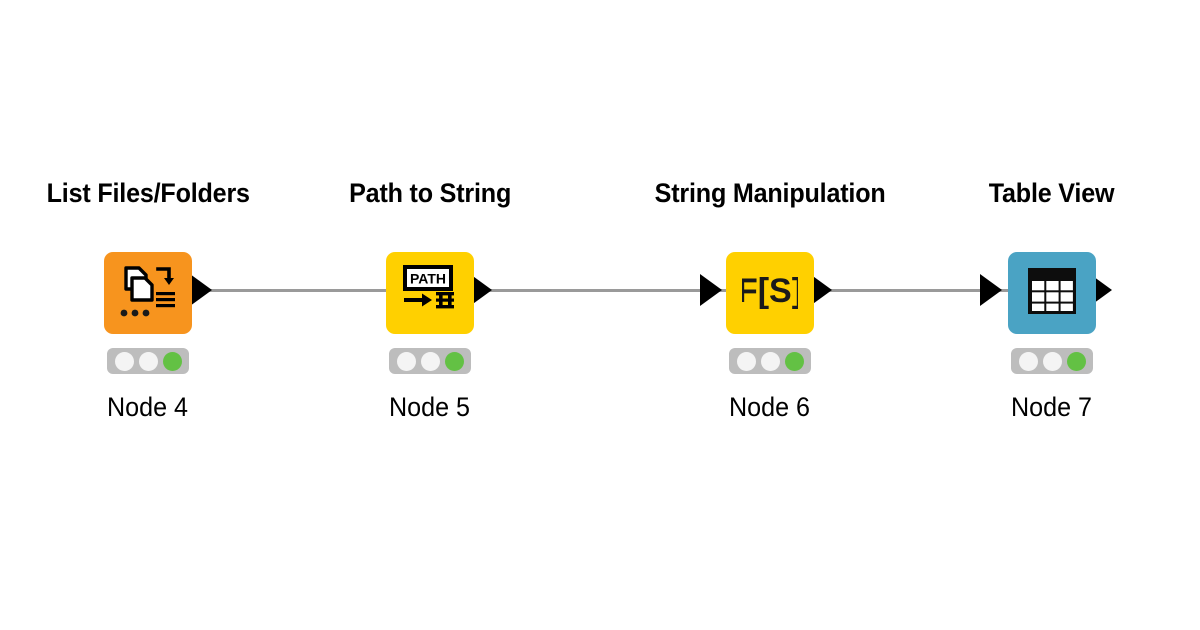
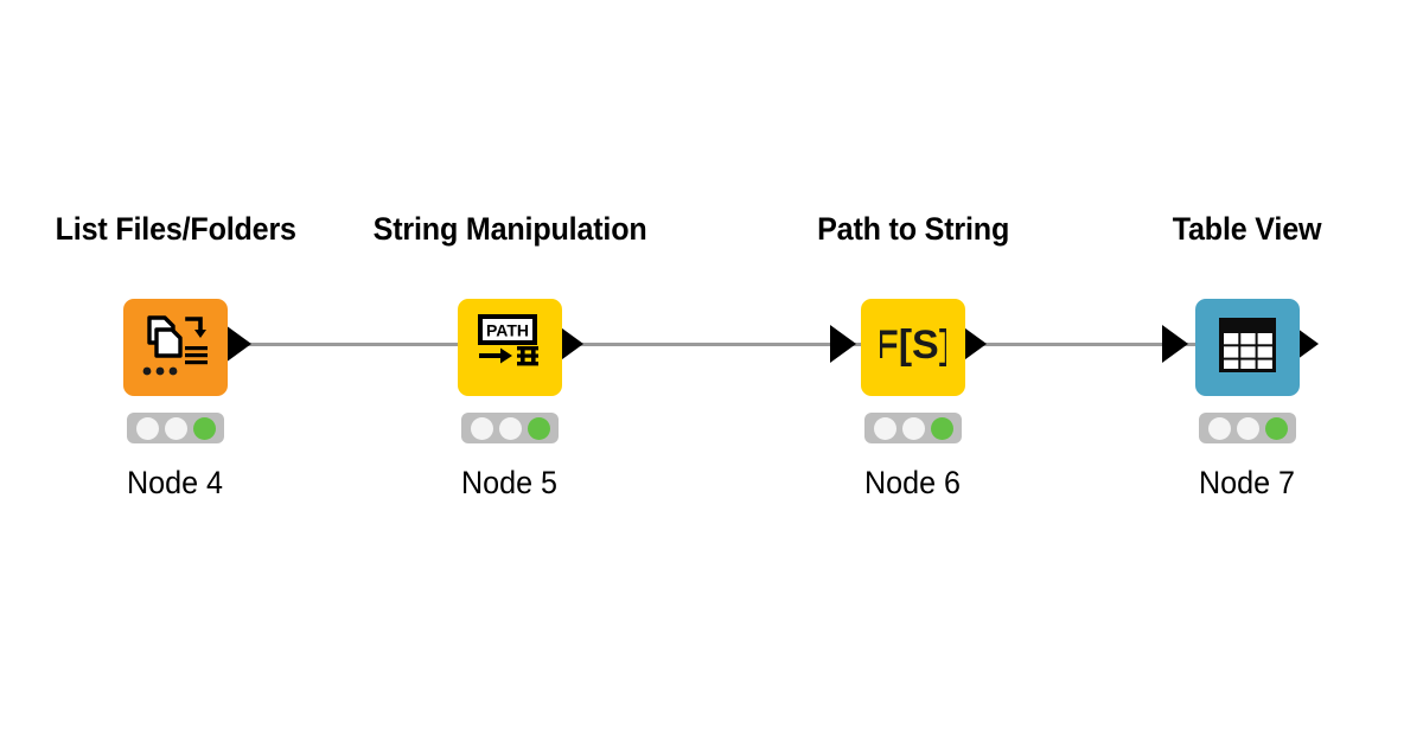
  List Files/Folders
  Node 4
- Path to String
+ String Manipulation
  PATH
  Node 5
- String Manipulation
+ Path to String
  F[S]
  Node 6
  Table View
  Node 7
